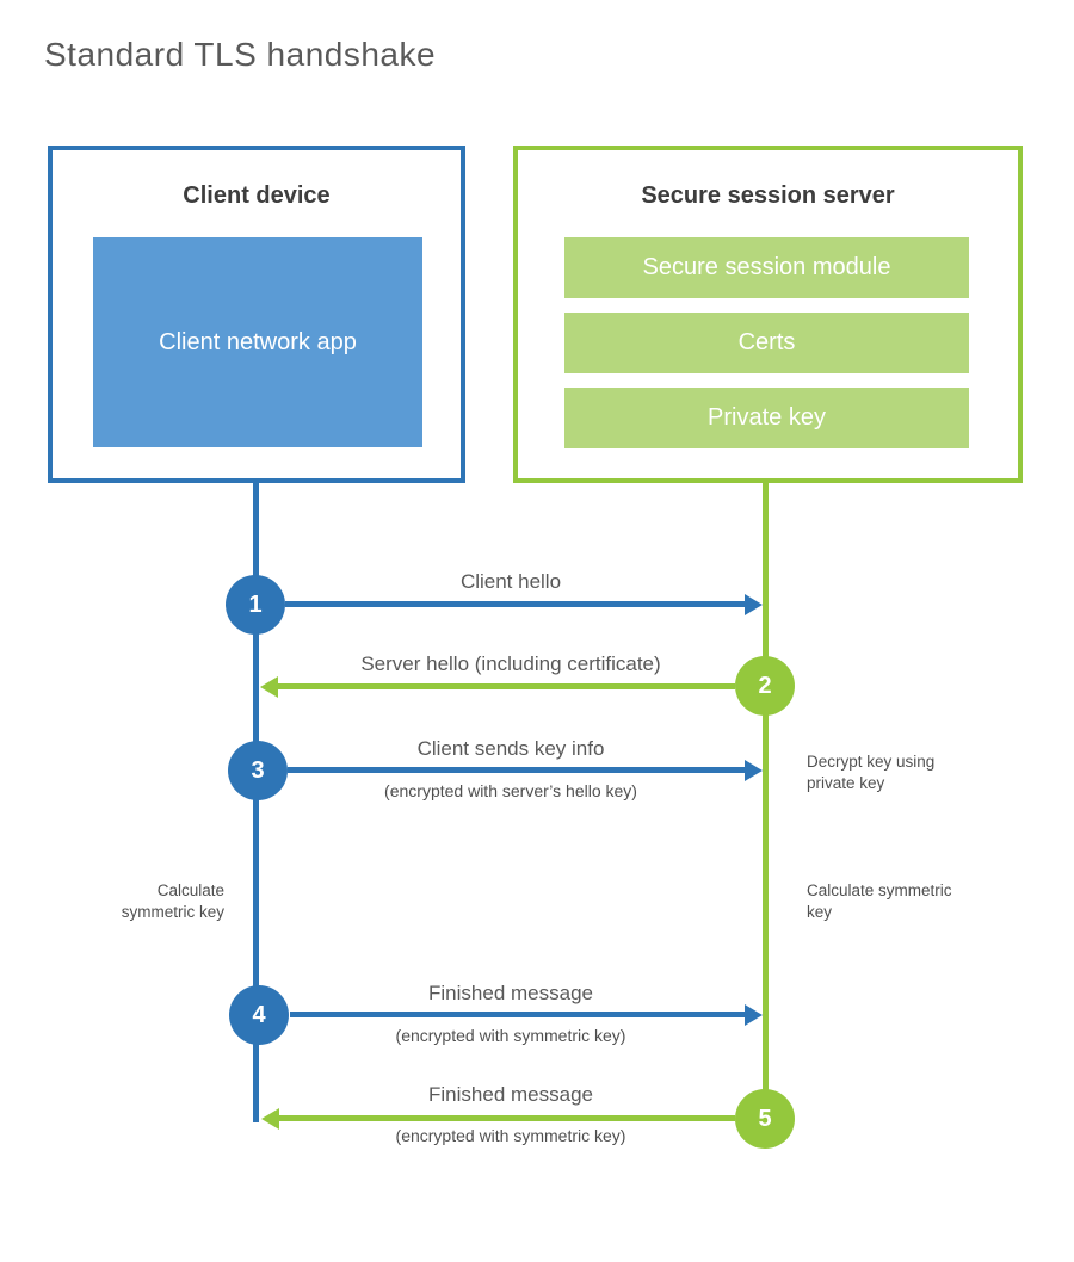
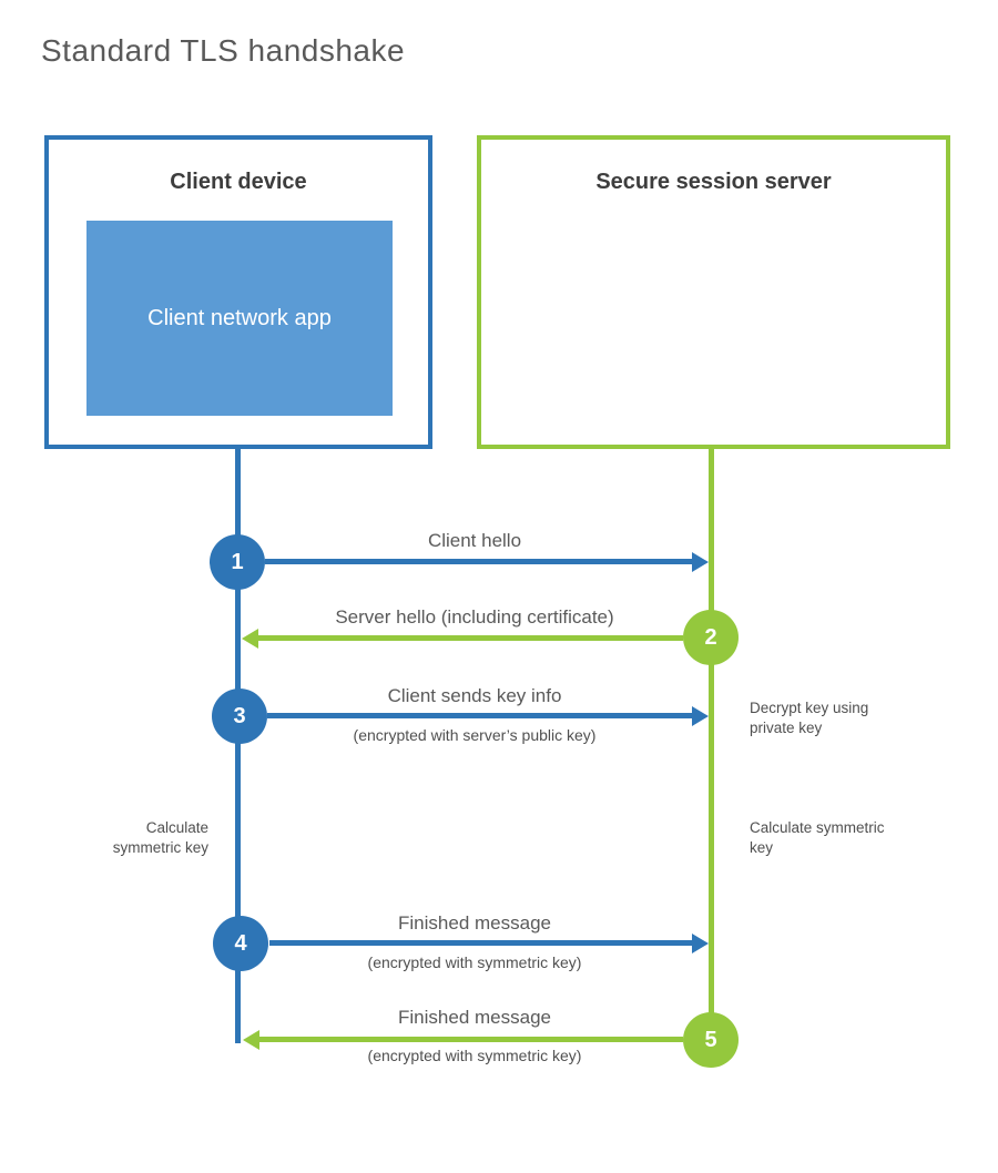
  Standard TLS handshake
  Client device
  Client network app
  Secure session server
- Secure session module
- Certs
- Private key
  Client hello
  1
  Server hello (including certificate)
  2
  Client sends key info
- (encrypted with server’s hello key)
+ (encrypted with server’s public key)
  3
  Decrypt key using private key
  Calculate symmetric key
  Calculate symmetric key
  Finished message
  (encrypted with symmetric key)
  4
  Finished message
  (encrypted with symmetric key)
  5
